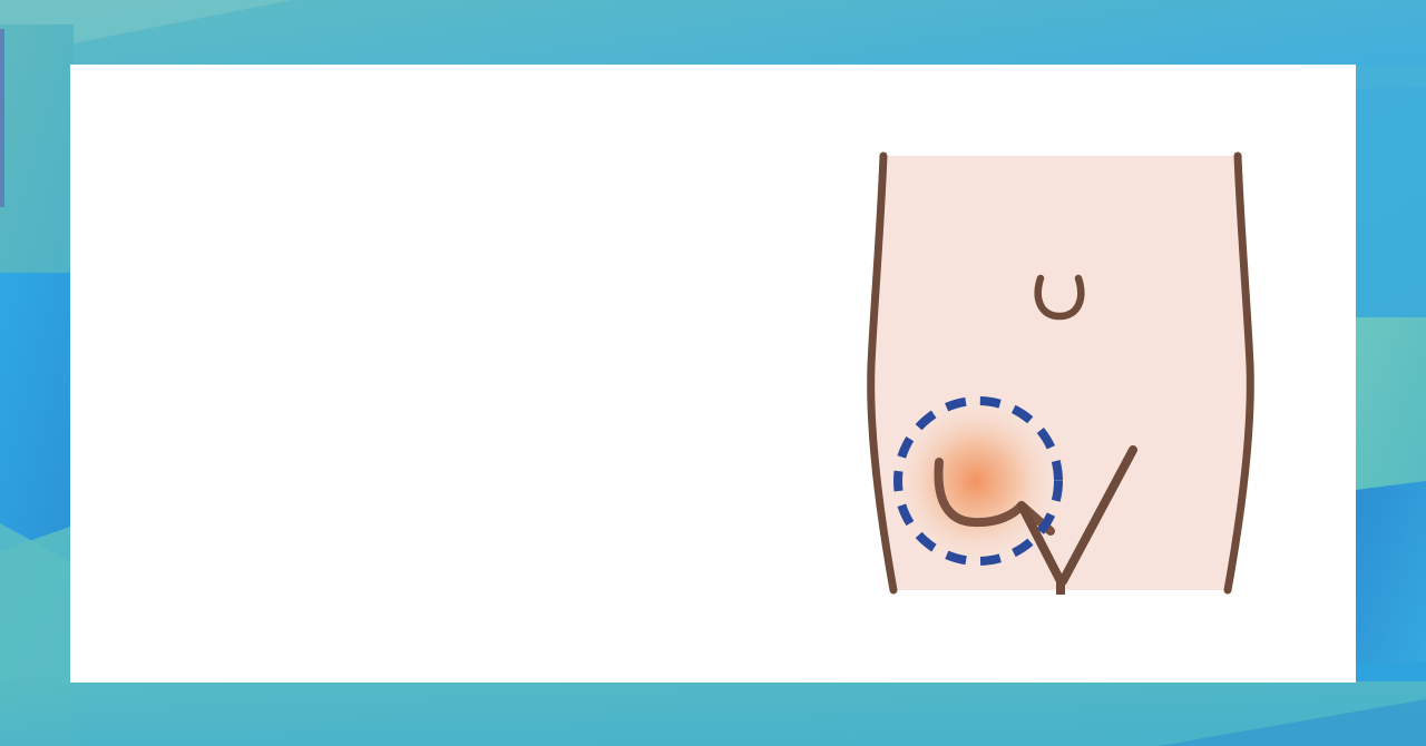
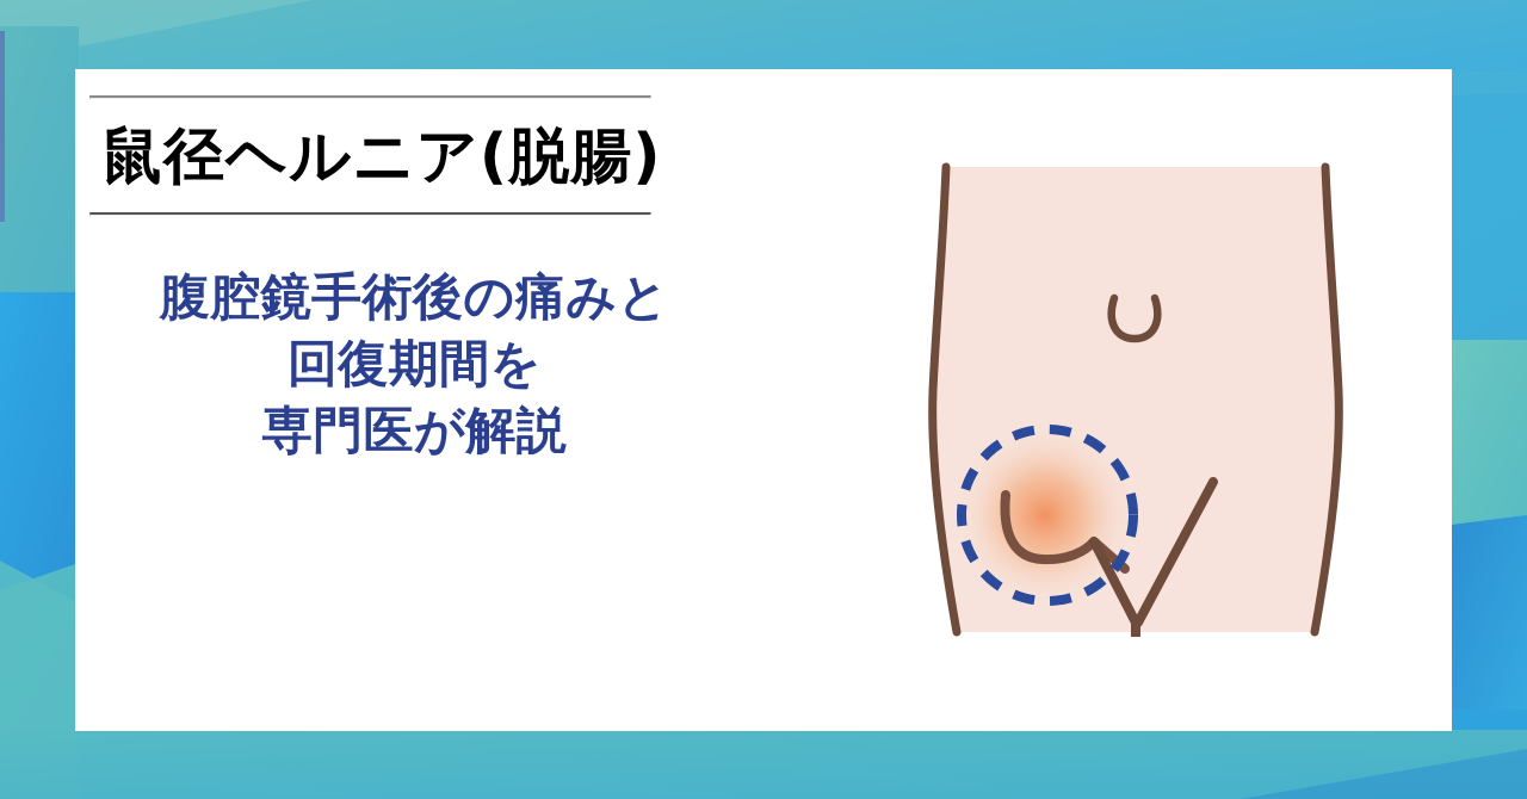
+ 鼠径ヘルニア(脱腸)
+ 腹腔鏡手術後の痛みと
+ 回復期間を
+ 専門医が解説
